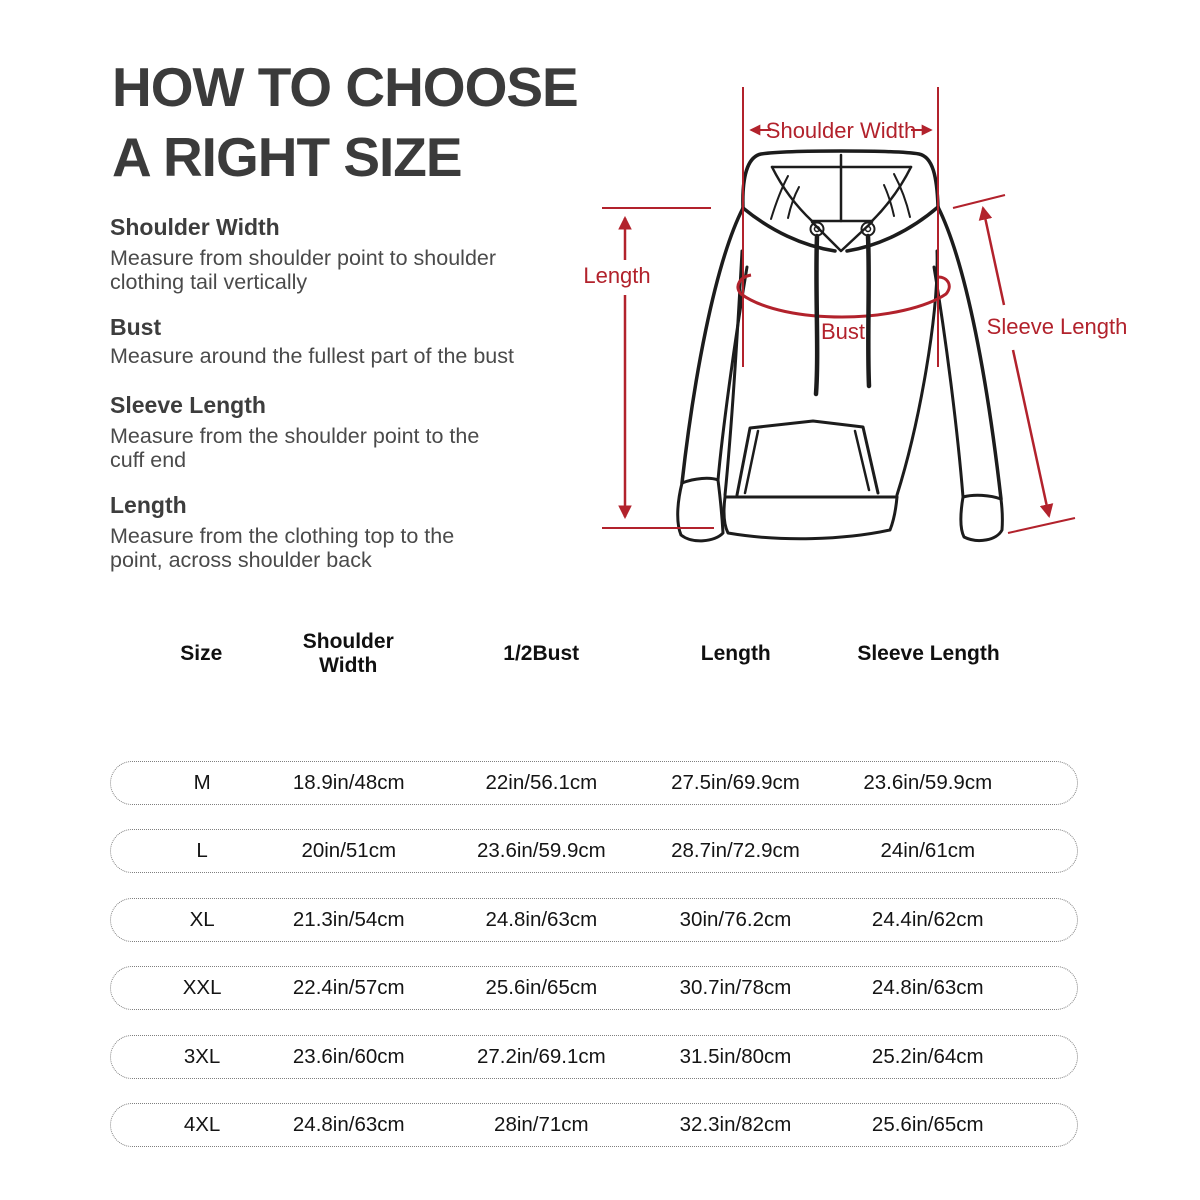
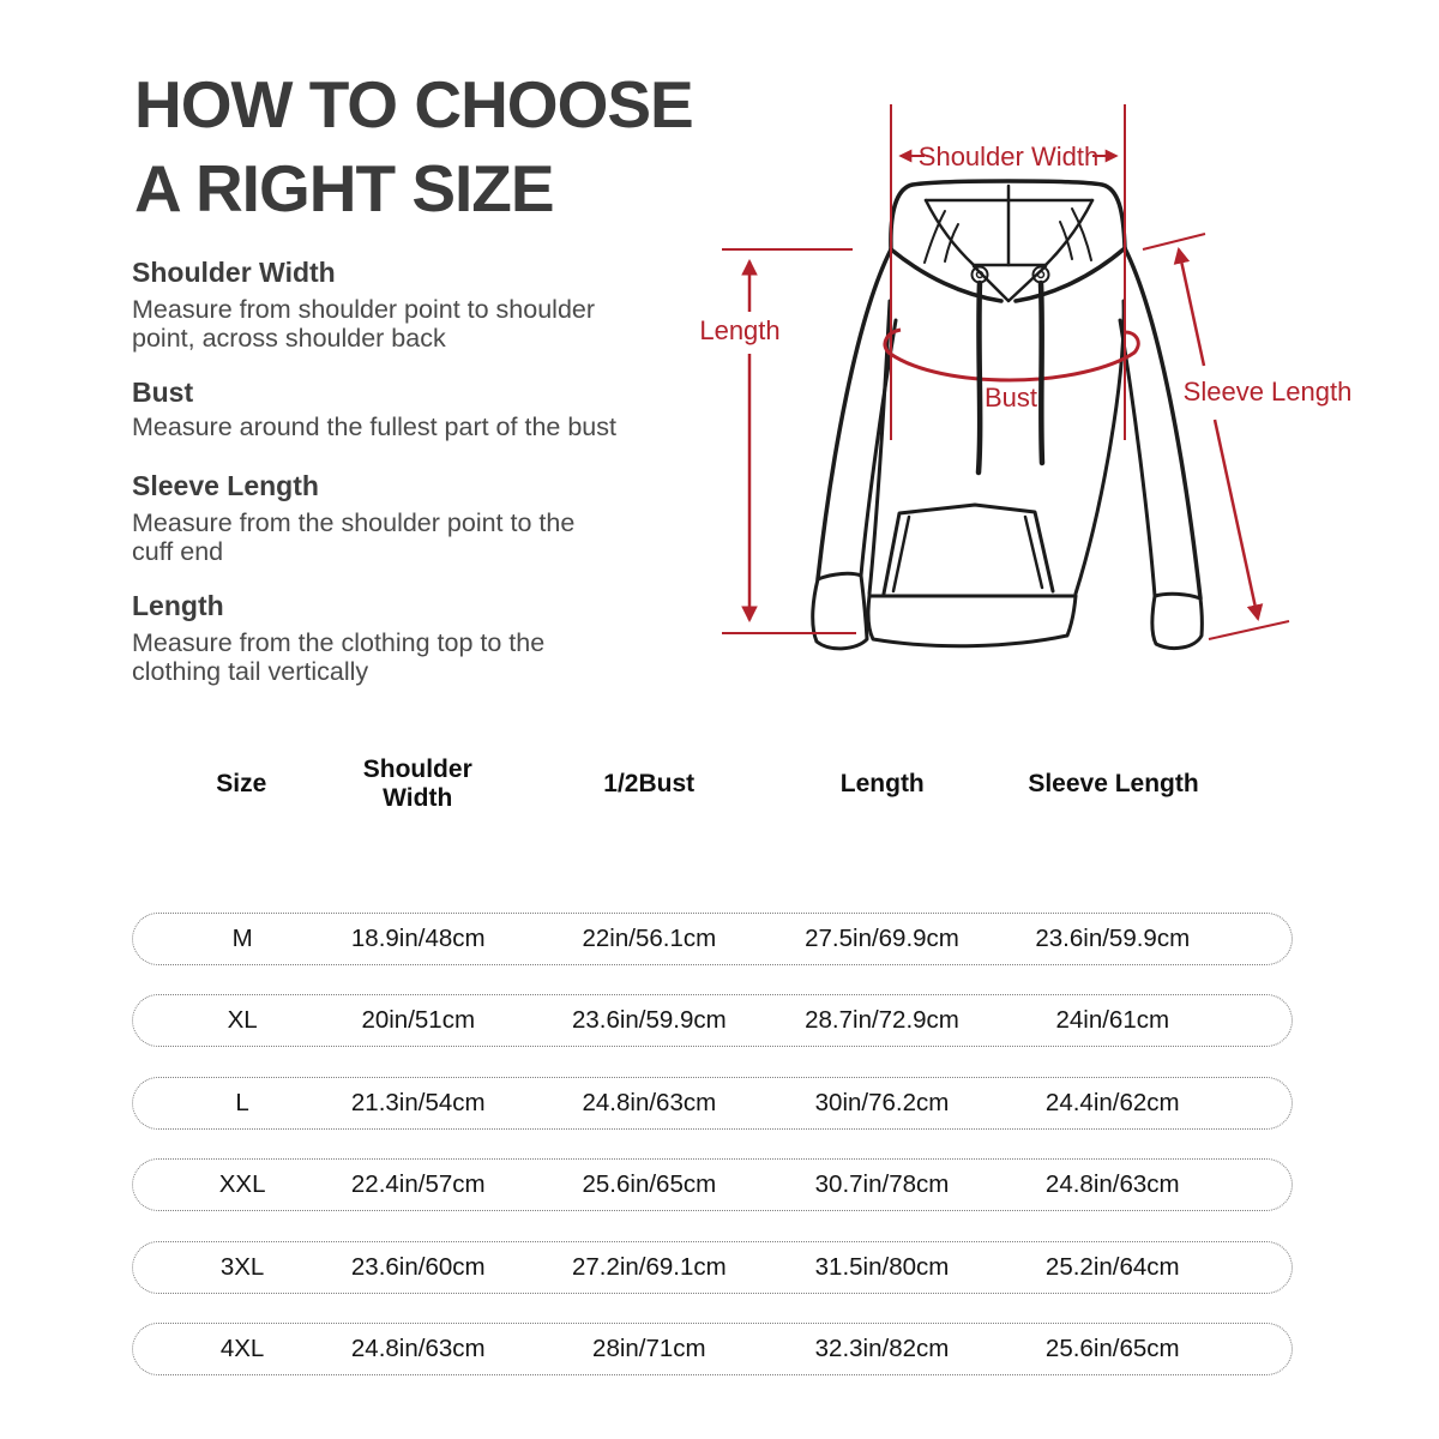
  HOW TO CHOOSE
  A RIGHT SIZE
  Shoulder Width
  Measure from shoulder point to shoulder
- clothing tail vertically
+ point, across shoulder back
  Bust
  Measure around the fullest part of the bust
  Sleeve Length
  Measure from the shoulder point to the
  cuff end
  Length
  Measure from the clothing top to the
- point, across shoulder back
+ clothing tail vertically
  Shoulder Width
  Length
  Sleeve Length
  Bust
  Size
  Shoulder Width
  1/2Bust
  Length
  Sleeve Length
  M
  18.9in/48cm
  22in/56.1cm
  27.5in/69.9cm
  23.6in/59.9cm
- L
+ XL
  20in/51cm
  23.6in/59.9cm
  28.7in/72.9cm
  24in/61cm
- XL
+ L
  21.3in/54cm
  24.8in/63cm
  30in/76.2cm
  24.4in/62cm
  XXL
  22.4in/57cm
  25.6in/65cm
  30.7in/78cm
  24.8in/63cm
  3XL
  23.6in/60cm
  27.2in/69.1cm
  31.5in/80cm
  25.2in/64cm
  4XL
  24.8in/63cm
  28in/71cm
  32.3in/82cm
  25.6in/65cm
